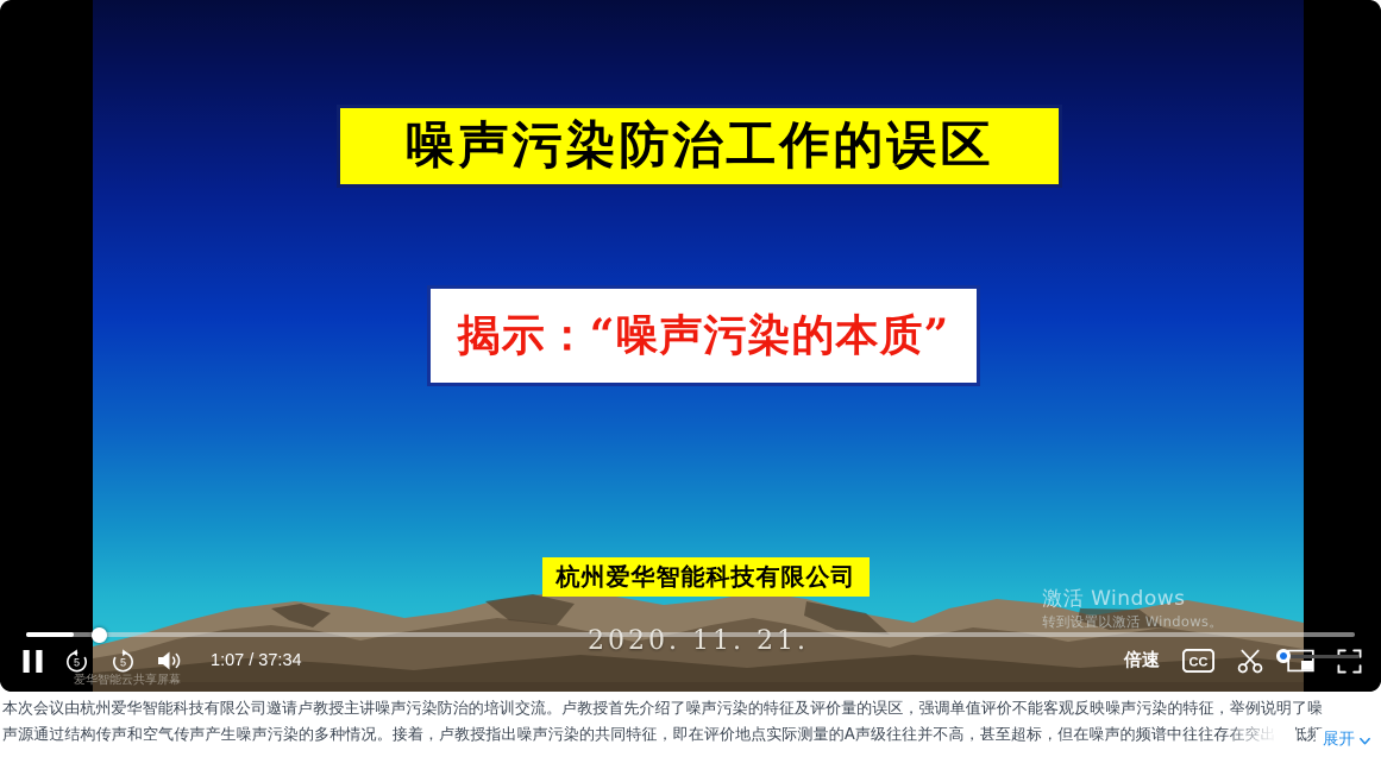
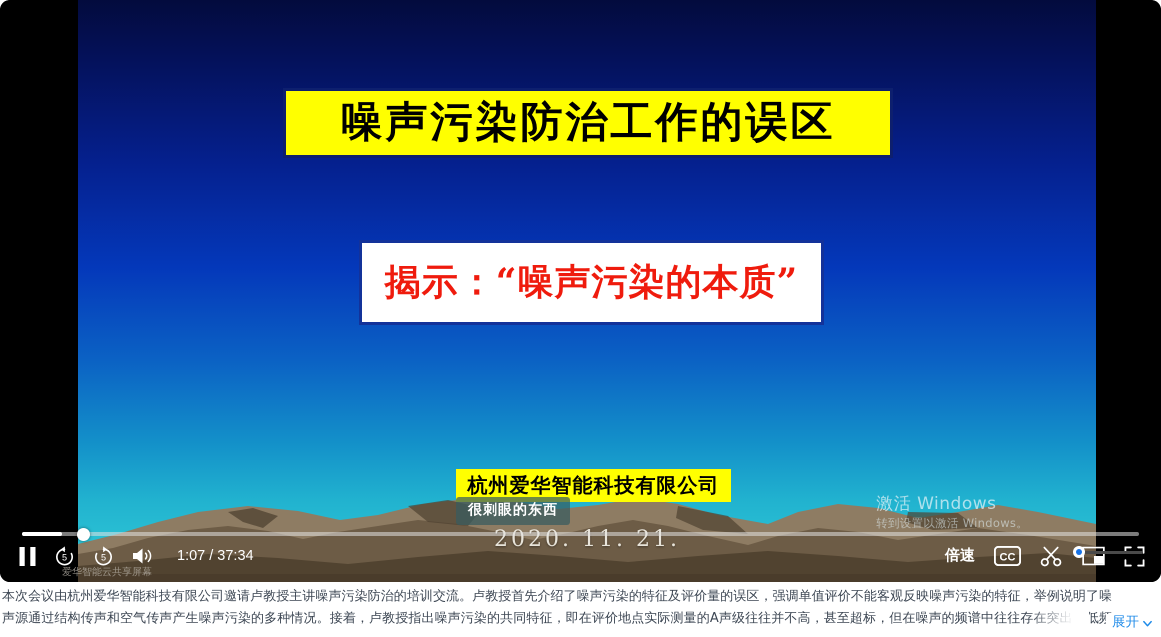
  噪声污染防治工作的误区
  揭示：“噪声污染的本质”
  杭州爱华智能科技有限公司
  2020. 11. 21.
  激活 Windows
  转到设置以激活 Windows。
+ 很刺眼的东西
  5
  5
  1:07 / 37:34
  爱华智能云共享屏幕
  倍速
  CC
  本次会议由杭州爱华智能科技有限公司邀请卢教授主讲噪声污染防治的培训交流。卢教授首先介绍了噪声污染的特征及评价量的误区，强调单值评价不能客观反映噪声污染的特征，举例说明了噪声源通过结构传声和空气传声产生噪声污染的多种情况。接着，卢教授指出噪声污染的共同特征，即在评价地点实际测量的A声级往往并不高，甚至超标，但在噪声的频谱中往往存低
  展开
